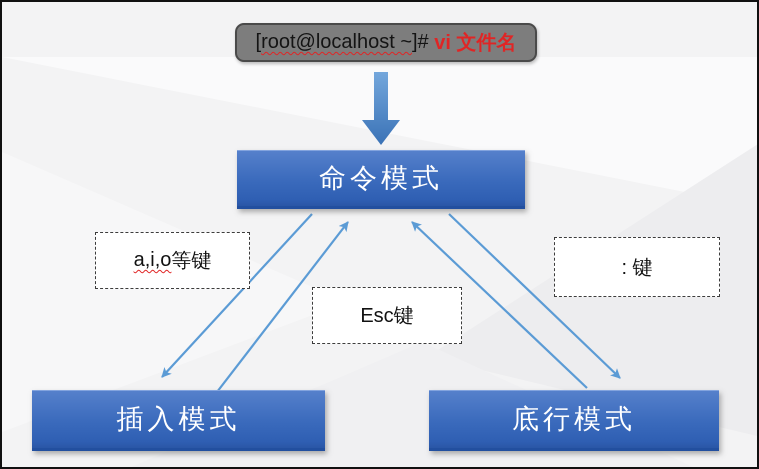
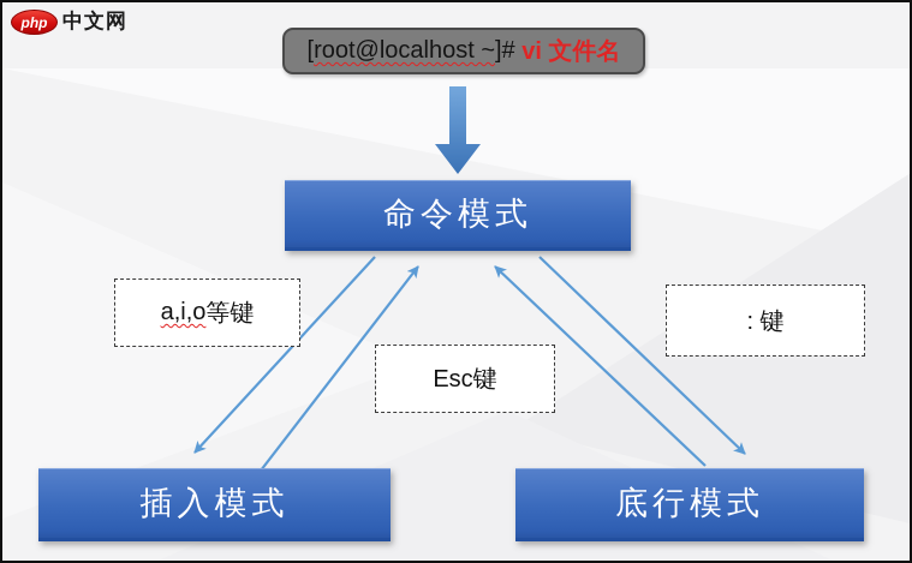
+ php
+ 中文网
  [
  root@localhost ~
  ]#
  vi 文件名
  命令模式
  插入模式
  底行模式
  a,i,o
  等键
  Esc键
  : 键
